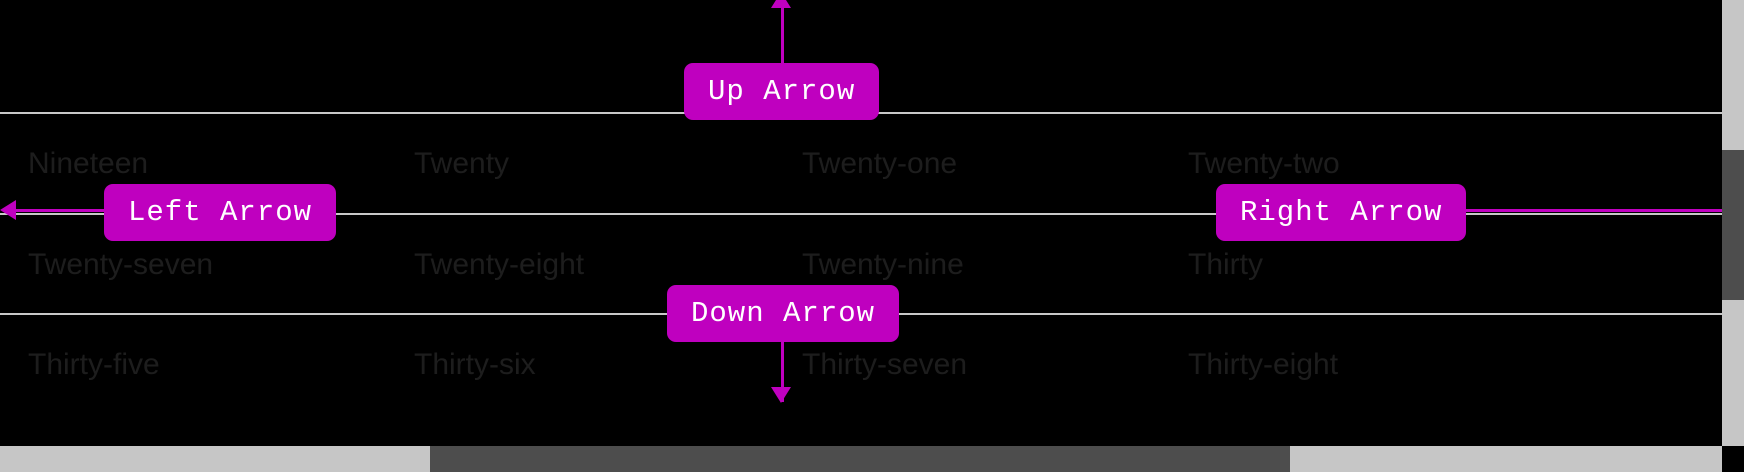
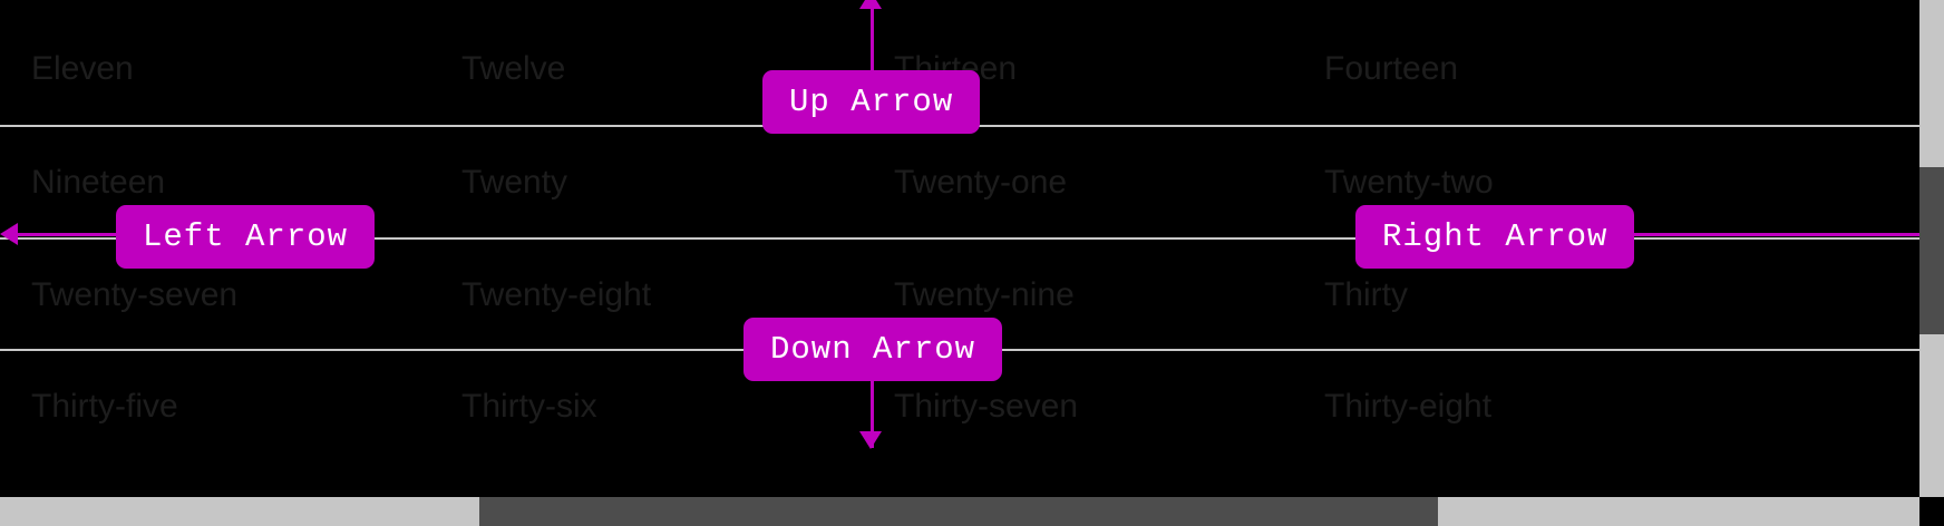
+ Eleven
+ Twelve
+ Thirteen
+ Fourteen
  Nineteen
  Twenty
  Twenty-one
  Twenty-two
  Twenty-seven
  Twenty-eight
  Twenty-nine
  Thirty
  Thirty-five
  Thirty-six
  Thirty-seven
  Thirty-eight
  Up Arrow
  Down Arrow
  Left Arrow
  Right Arrow
